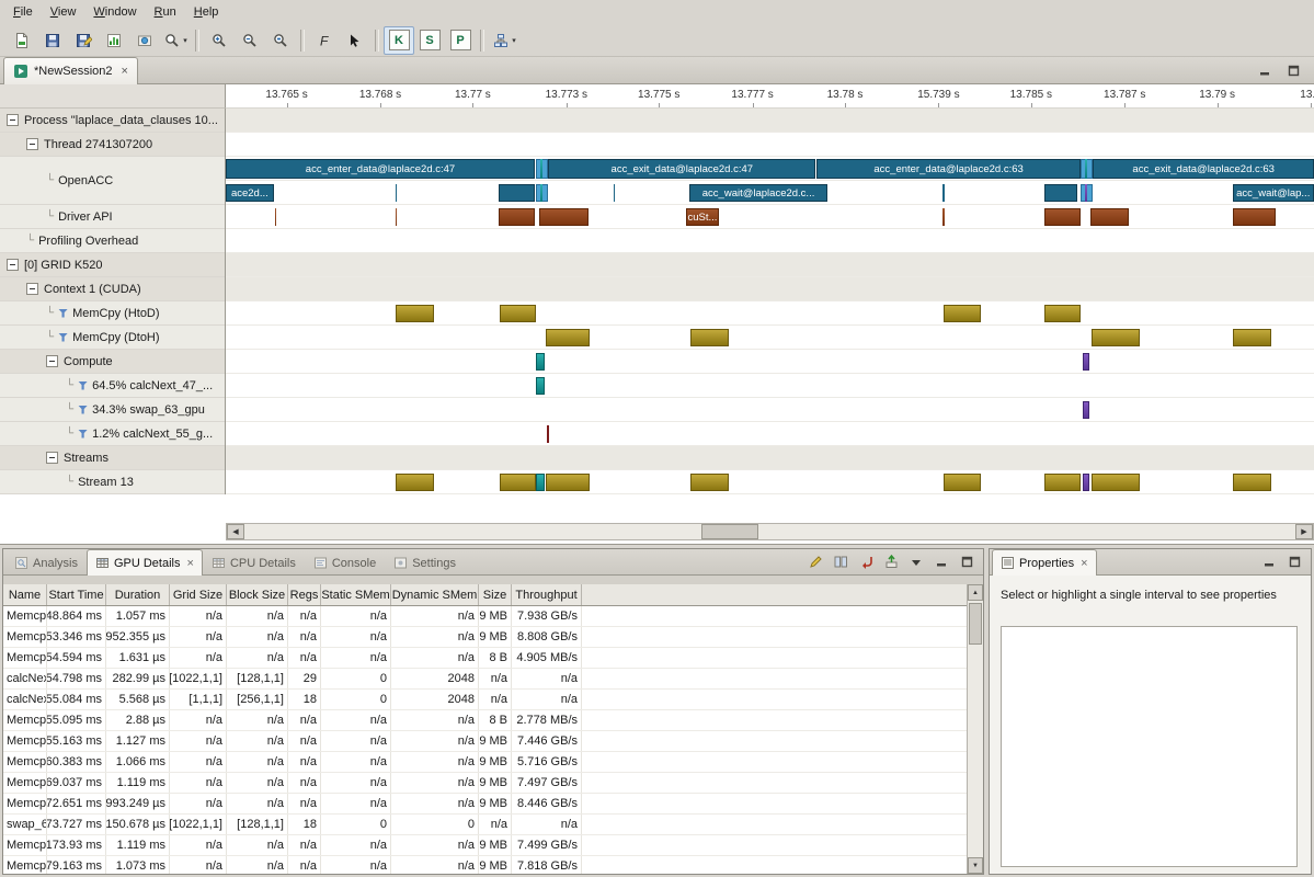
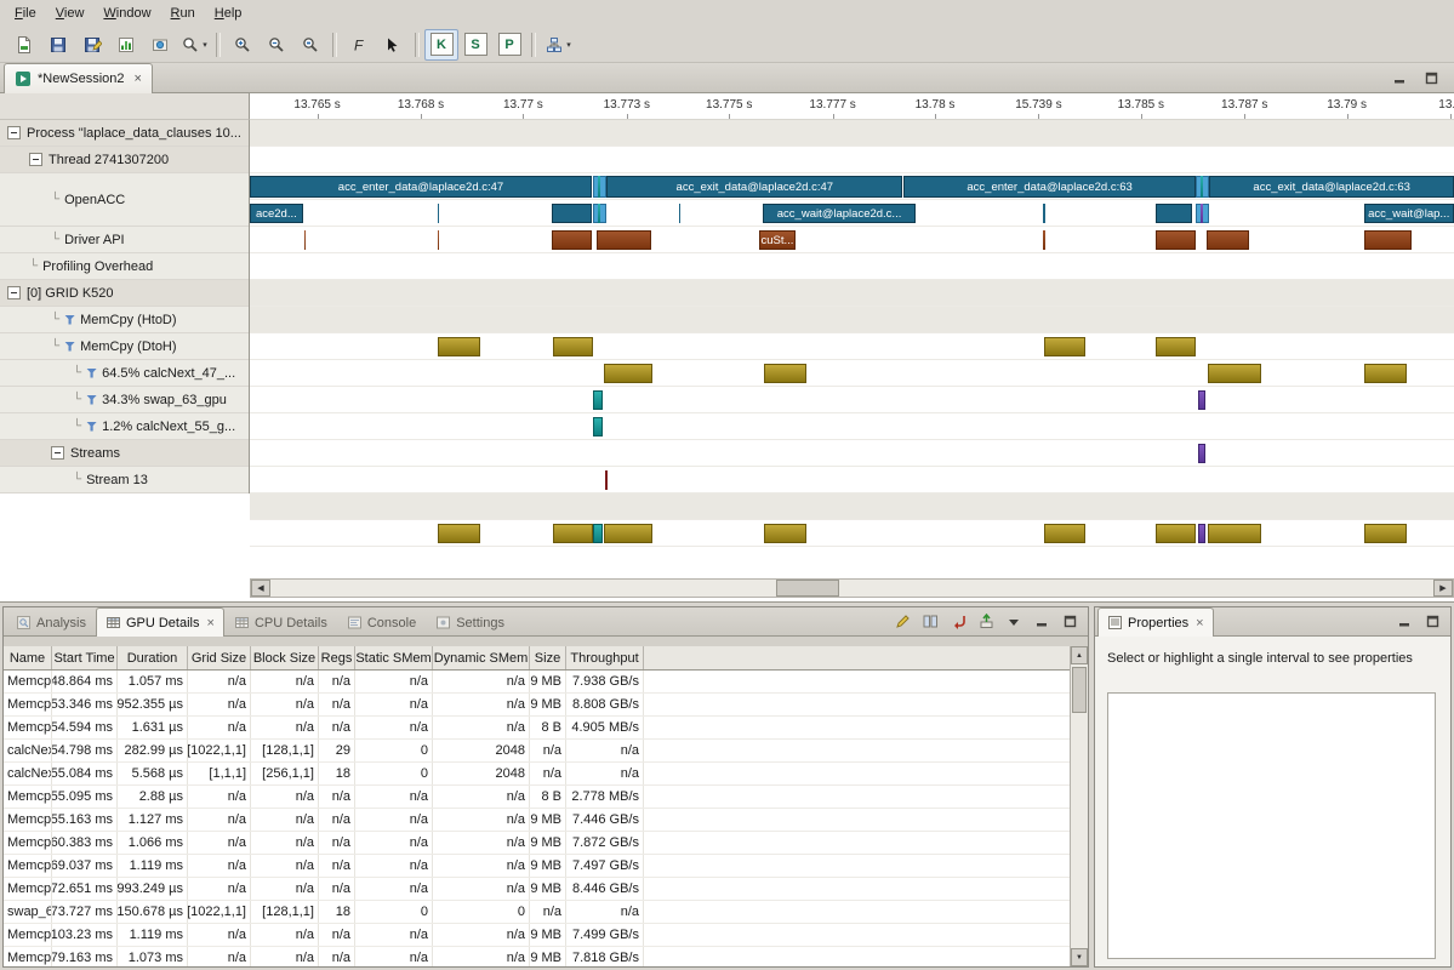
  File
  View
  Window
  Run
  Help
  F
  K
  S
  P
  *NewSession2
  ×
  13.765 s
  13.768 s
  13.77 s
  13.773 s
  13.775 s
  13.777 s
  13.78 s
  15.739 s
  13.785 s
  13.787 s
  13.79 s
  Process "laplace_data_clauses 10...
  Thread 2741307200
  └
  OpenACC
  └
  Driver API
  └
  Profiling Overhead
  [0] GRID K520
- Context 1 (CUDA)
  └
  MemCpy (HtoD)
  └
  MemCpy (DtoH)
- Compute
  └
  64.5% calcNext_47_...
  └
  34.3% swap_63_gpu
  └
  1.2% calcNext_55_g...
  Streams
  └
  Stream 13
  acc_enter_data@laplace2d.c:47
  acc_exit_data@laplace2d.c:47
  acc_enter_data@laplace2d.c:63
  acc_exit_data@laplace2d.c:63
  ace2d...
  acc_wait@laplace2d.c...
  acc_wait@lap...
  cuSt...
  Analysis
  GPU Details
  ×
  CPU Details
  Console
  Settings
  Name
  Start Time
  Duration
  Grid Size
  Block Size
  Regs
  Static SMem
  Dynamic SMem
  Size
  Throughput
  48.864 ms
  1.057 ms
  n/a
  n/a
  n/a
  n/a
  n/a
  9 MB
  7.938 GB/s
  53.346 ms
  952.355 µs
  n/a
  n/a
  n/a
  n/a
  n/a
  9 MB
  8.808 GB/s
  54.594 ms
  1.631 µs
  n/a
  n/a
  n/a
  n/a
  n/a
  8 B
  4.905 MB/s
  54.798 ms
  282.99 µs
  [1022,1,1]
  [128,1,1]
  29
  0
  2048
  n/a
  n/a
  55.084 ms
  5.568 µs
  [1,1,1]
  [256,1,1]
  18
  0
  2048
  n/a
  n/a
  55.095 ms
  2.88 µs
  n/a
  n/a
  n/a
  n/a
  n/a
  8 B
  2.778 MB/s
  55.163 ms
  1.127 ms
  n/a
  n/a
  n/a
  n/a
  n/a
  9 MB
  7.446 GB/s
  60.383 ms
  1.066 ms
  n/a
  n/a
  n/a
  n/a
  n/a
  9 MB
- 5.716 GB/s
+ 7.872 GB/s
  69.037 ms
  1.119 ms
  n/a
  n/a
  n/a
  n/a
  n/a
  9 MB
  7.497 GB/s
  72.651 ms
  993.249 µs
  n/a
  n/a
  n/a
  n/a
  n/a
  9 MB
  8.446 GB/s
  73.727 ms
  150.678 µs
  [1022,1,1]
  [128,1,1]
  18
  0
  0
  n/a
  n/a
- 173.93 ms
+ 103.23 ms
  1.119 ms
  n/a
  n/a
  n/a
  n/a
  n/a
  9 MB
  7.499 GB/s
  79.163 ms
  1.073 ms
  n/a
  n/a
  n/a
  n/a
  n/a
  9 MB
  7.818 GB/s
  Properties
  ×
  Select or highlight a single interval to see properties
